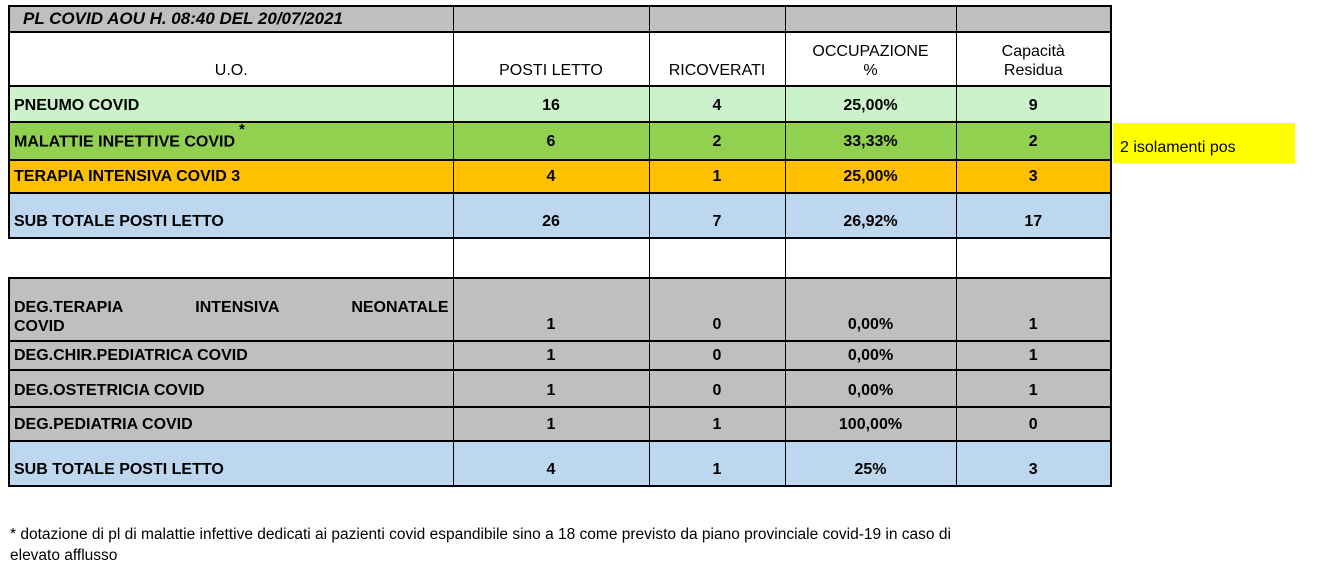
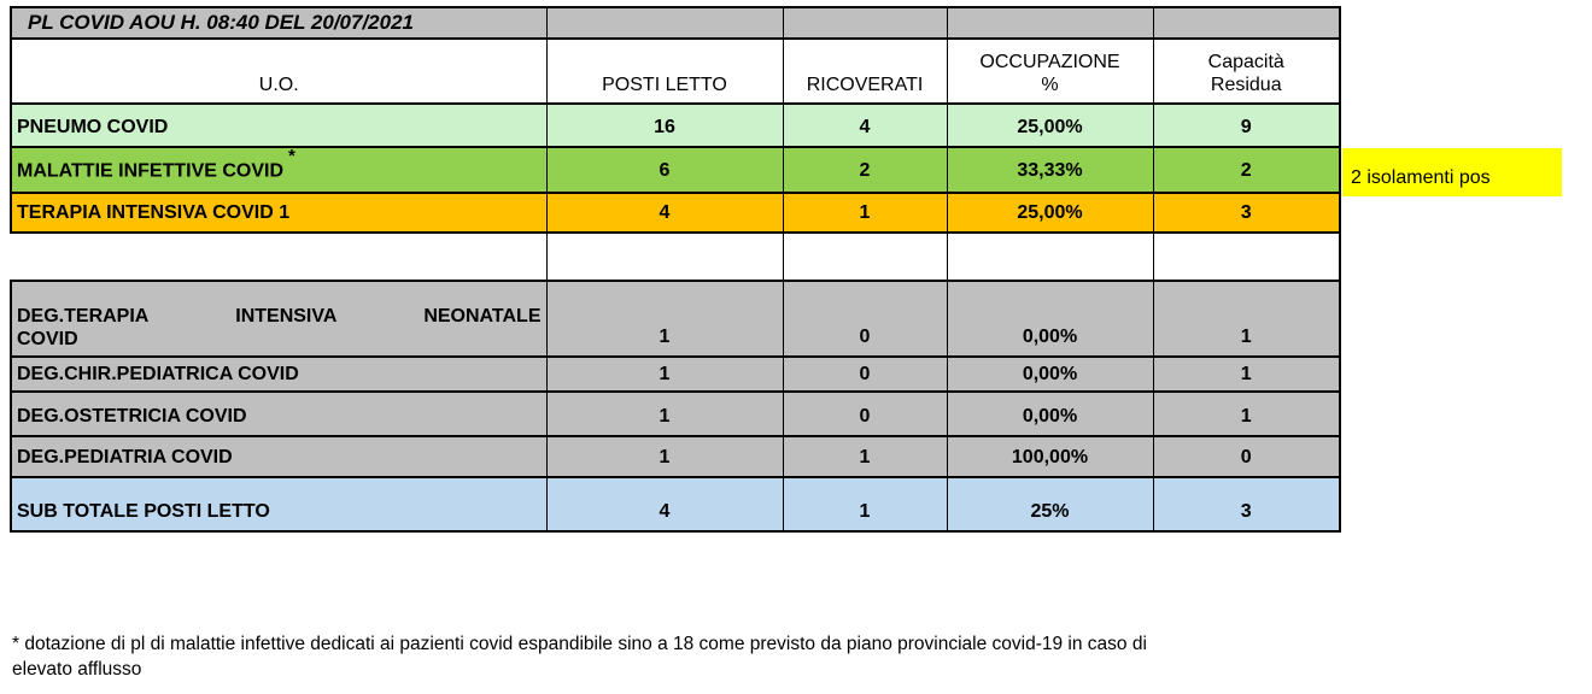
  PL COVID AOU H. 08:40 DEL 20/07/2021
  U.O.	POSTI LETTO	RICOVERATI	OCCUPAZIONE %	Capacità Residua
  PNEUMO COVID	16	4	25,00%	9
  MALATTIE INFETTIVE COVID*	6	2	33,33%	2
- TERAPIA INTENSIVA COVID 3	4	1	25,00%	3
+ TERAPIA INTENSIVA COVID 1	4	1	25,00%	3
- SUB TOTALE POSTI LETTO	26	7	26,92%	17
  DEG.TERAPIA INTENSIVA NEONATALE COVID	1	0	0,00%	1
  DEG.CHIR.PEDIATRICA COVID	1	0	0,00%	1
  DEG.OSTETRICIA COVID	1	0	0,00%	1
  DEG.PEDIATRIA COVID	1	1	100,00%	0
  SUB TOTALE POSTI LETTO	4	1	25%	3
  2 isolamenti pos
  * dotazione di pl di malattie infettive dedicati ai pazienti covid espandibile sino a 18 come previsto da piano provinciale covid-19 in caso di
  elevato afflusso
